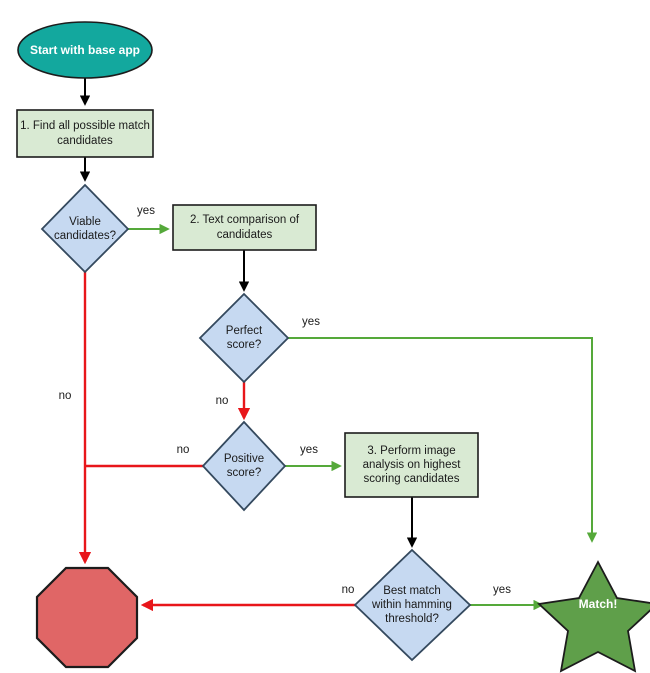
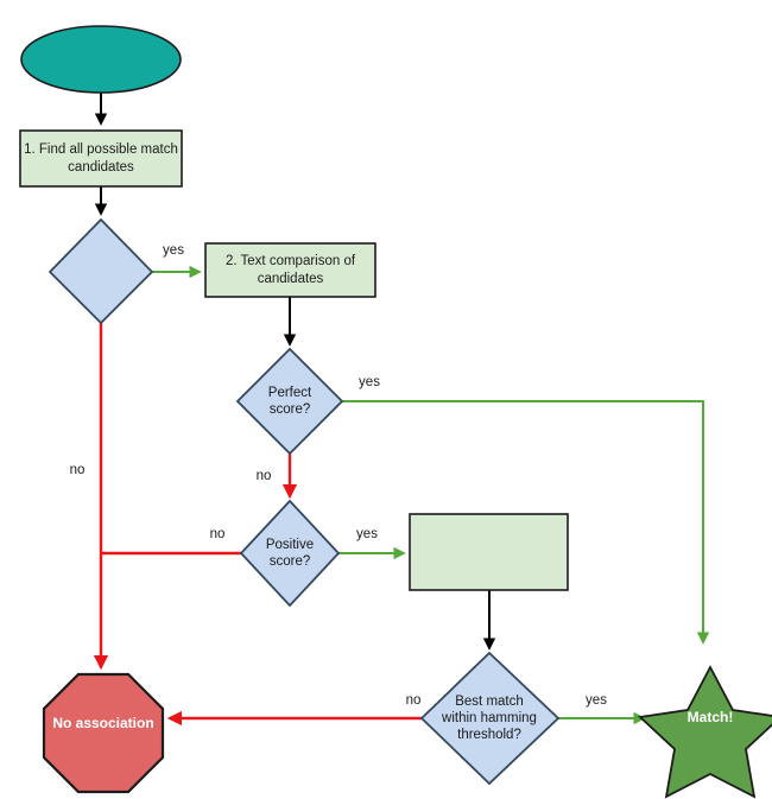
- Start with base app
  1. Find all possible match
  candidates
- Viable
- candidates?
  2. Text comparison of
  candidates
  Perfect
  score?
  Positive
  score?
- 3. Perform image
- analysis on highest
- scoring candidates
  Best match
  within hamming
  threshold?
+ No association
  Match!
  yes
  no
  yes
  no
  yes
  no
  yes
  no
